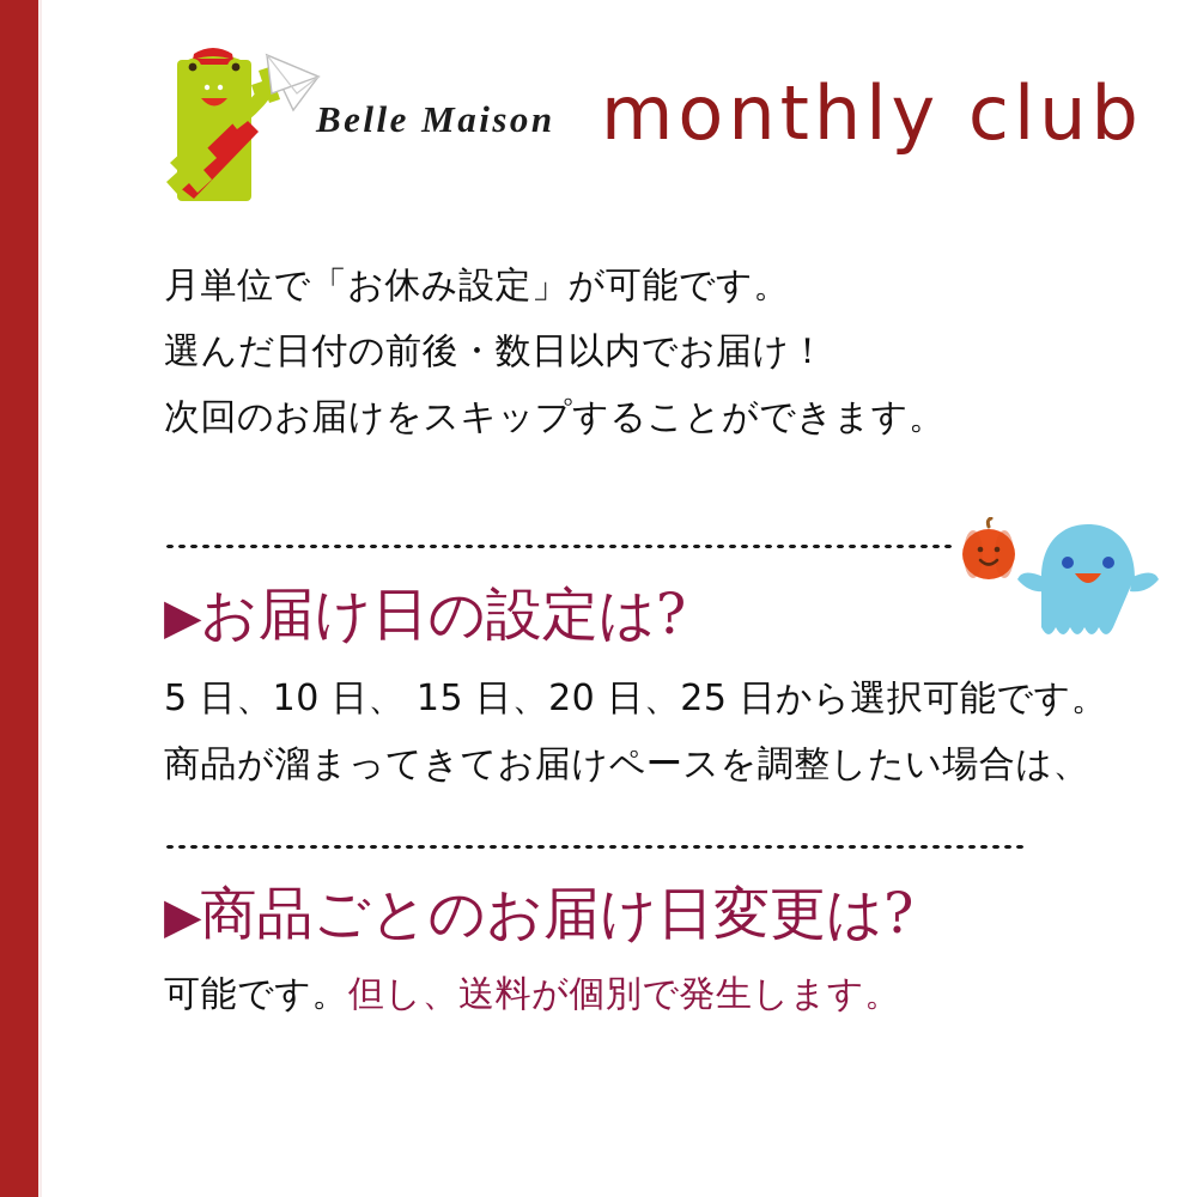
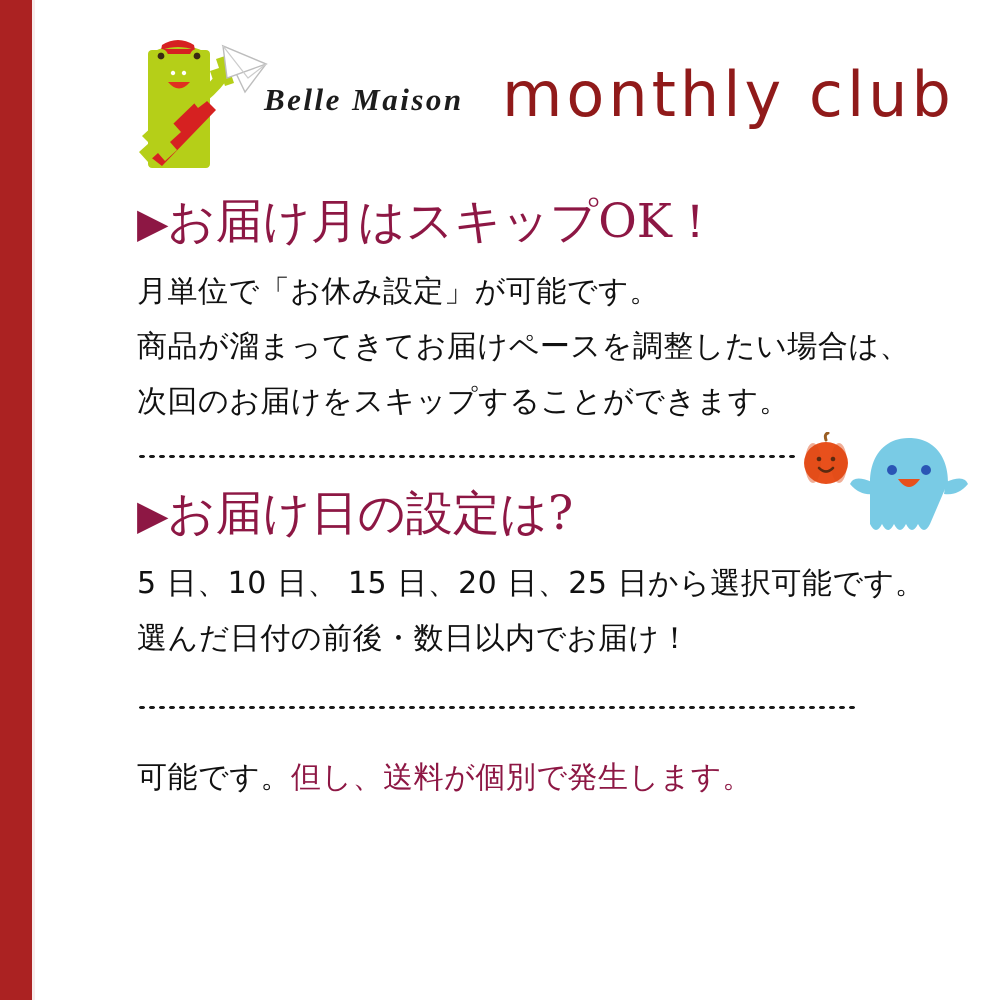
  Belle Maison
  monthly club
+ ▶お届け月はスキップOK！
  月単位で「お休み設定」が可能です。
- 選んだ日付の前後・数日以内でお届け！
+ 商品が溜まってきてお届けペースを調整したい場合は、
  次回のお届けをスキップすることができます。
  ▶お届け日の設定は?
  5 日、10 日、 15 日、20 日、25 日から選択可能です。
- 商品が溜まってきてお届けペースを調整したい場合は、
+ 選んだ日付の前後・数日以内でお届け！
- ▶商品ごとのお届け日変更は?
  可能です。但し、送料が個別で発生します。
